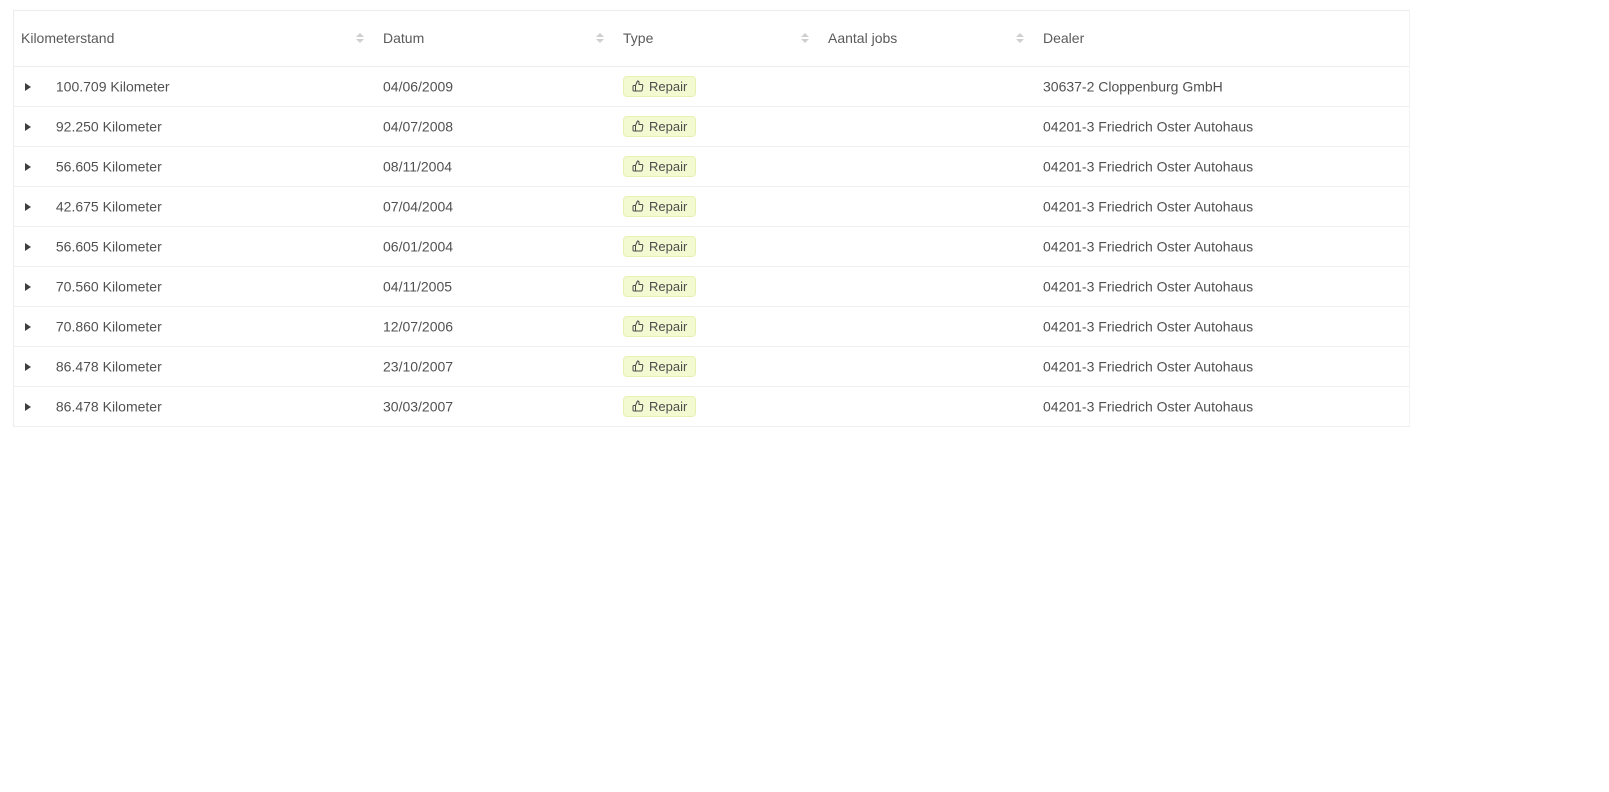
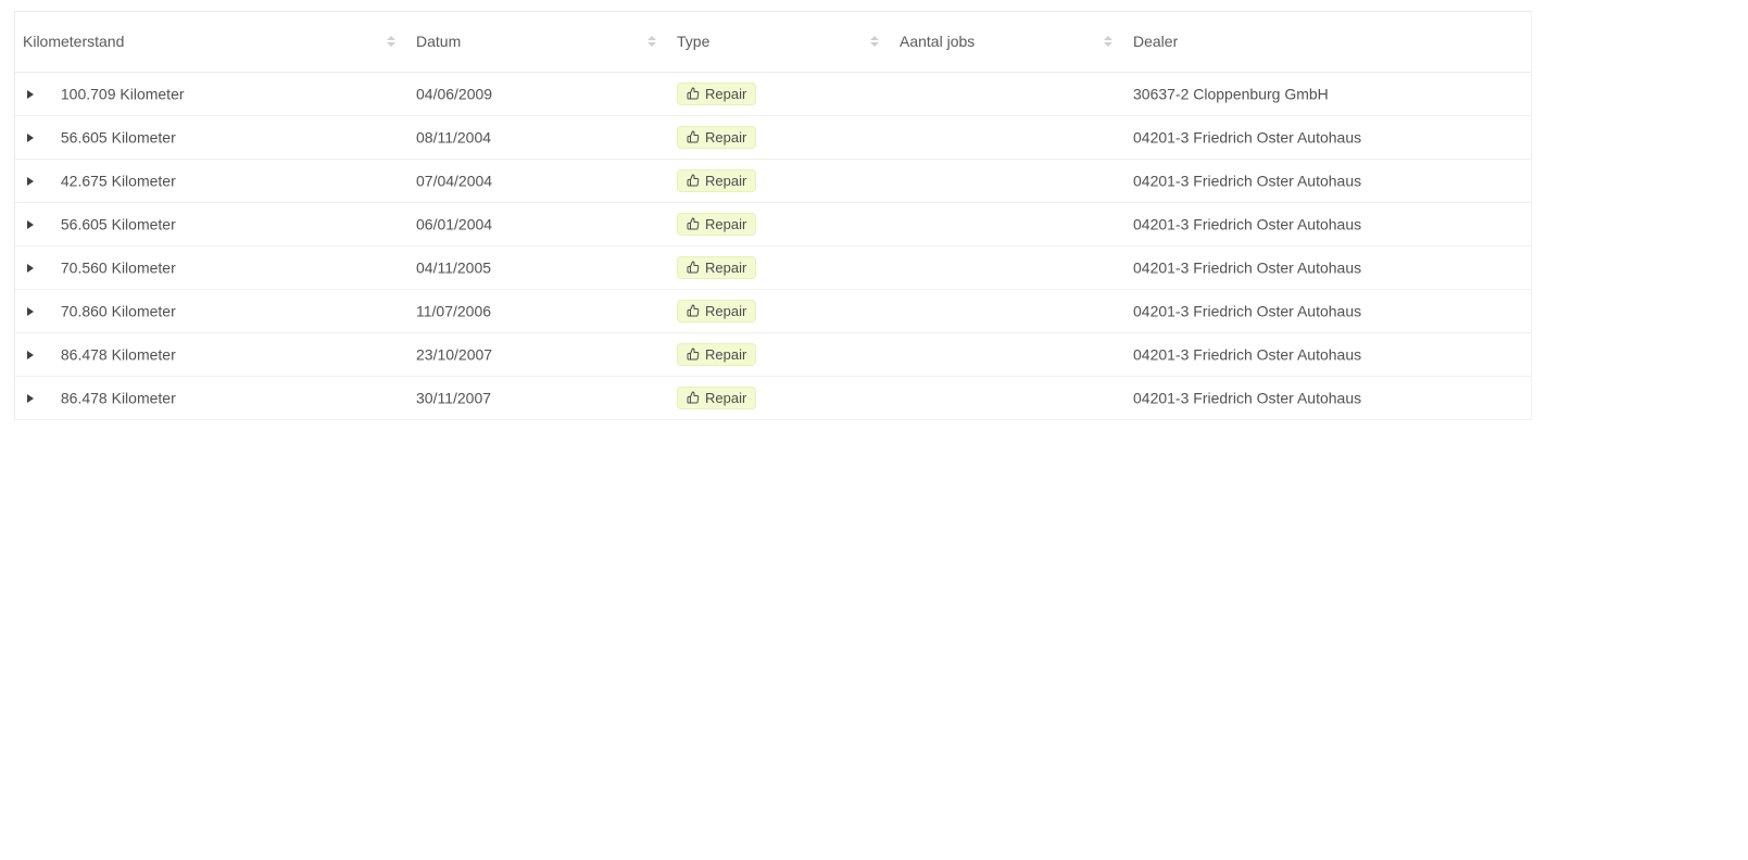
  Kilometerstand	Datum	Type	Aantal jobs	Dealer
  100.709 Kilometer	04/06/2009	Repair		30637-2 Cloppenburg GmbH
- 92.250 Kilometer	04/07/2008	Repair		04201-3 Friedrich Oster Autohaus
  56.605 Kilometer	08/11/2004	Repair		04201-3 Friedrich Oster Autohaus
  42.675 Kilometer	07/04/2004	Repair		04201-3 Friedrich Oster Autohaus
  56.605 Kilometer	06/01/2004	Repair		04201-3 Friedrich Oster Autohaus
  70.560 Kilometer	04/11/2005	Repair		04201-3 Friedrich Oster Autohaus
- 70.860 Kilometer	12/07/2006	Repair		04201-3 Friedrich Oster Autohaus
+ 70.860 Kilometer	11/07/2006	Repair		04201-3 Friedrich Oster Autohaus
  86.478 Kilometer	23/10/2007	Repair		04201-3 Friedrich Oster Autohaus
- 86.478 Kilometer	30/03/2007	Repair		04201-3 Friedrich Oster Autohaus
+ 86.478 Kilometer	30/11/2007	Repair		04201-3 Friedrich Oster Autohaus
